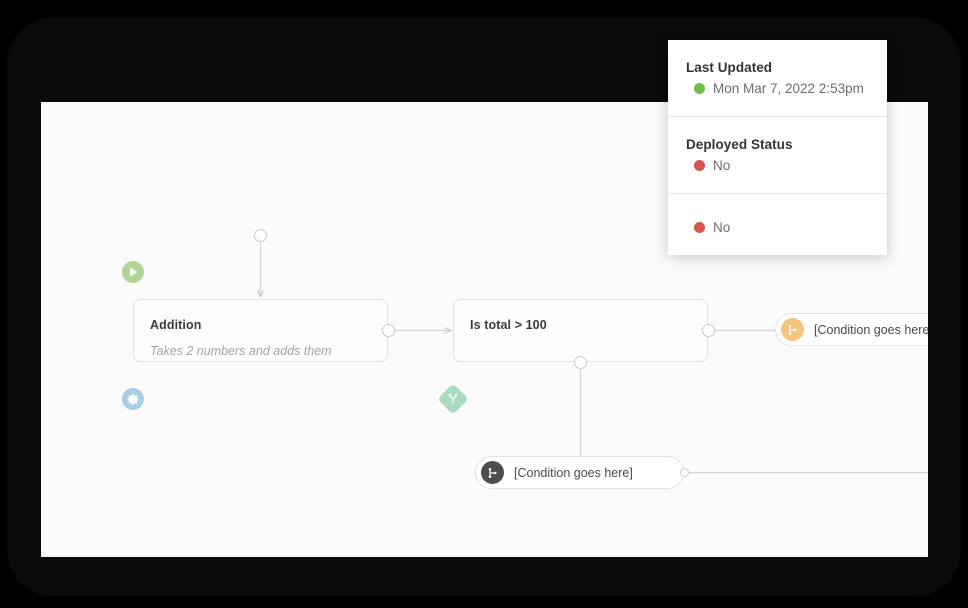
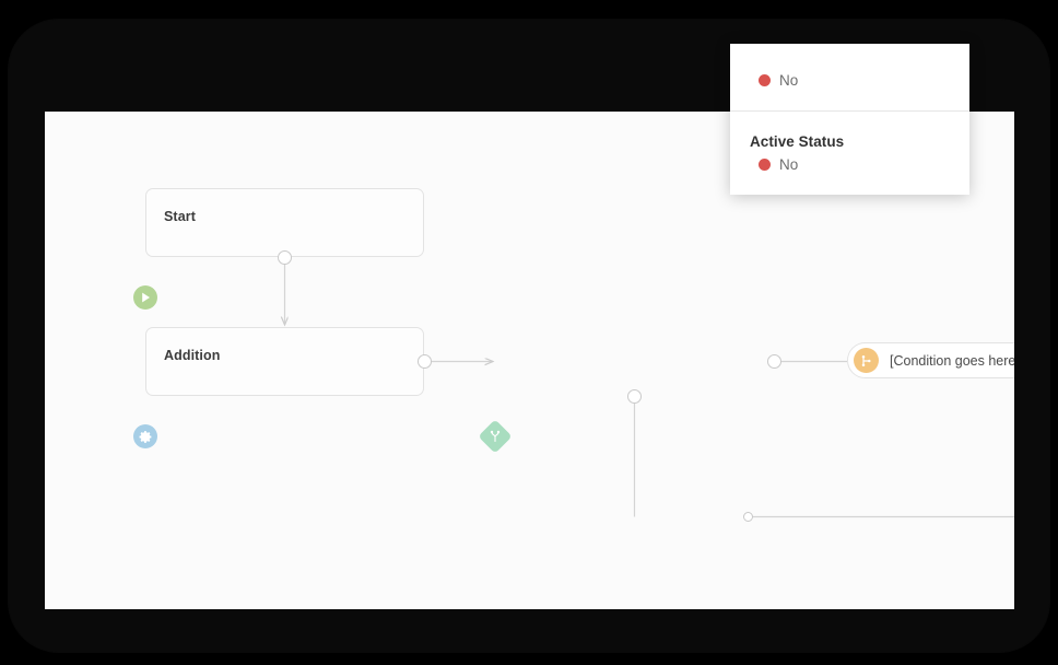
+ Start
  Addition
- Takes 2 numbers and adds them
- Is total > 100
  [Condition goes here
- [Condition goes here]
- Last Updated
- Mon Mar 7, 2022 2:53pm
- Deployed Status
  No
+ Active Status
  No
